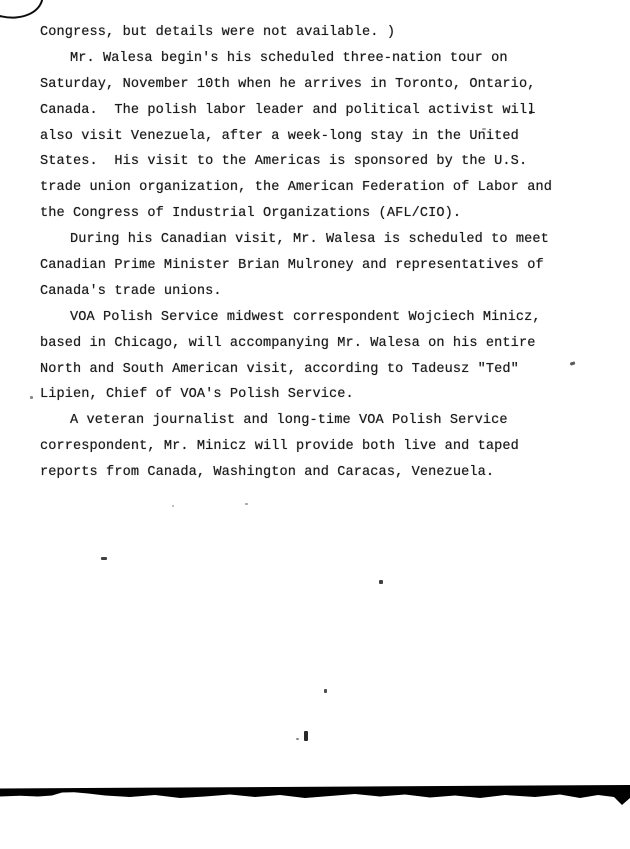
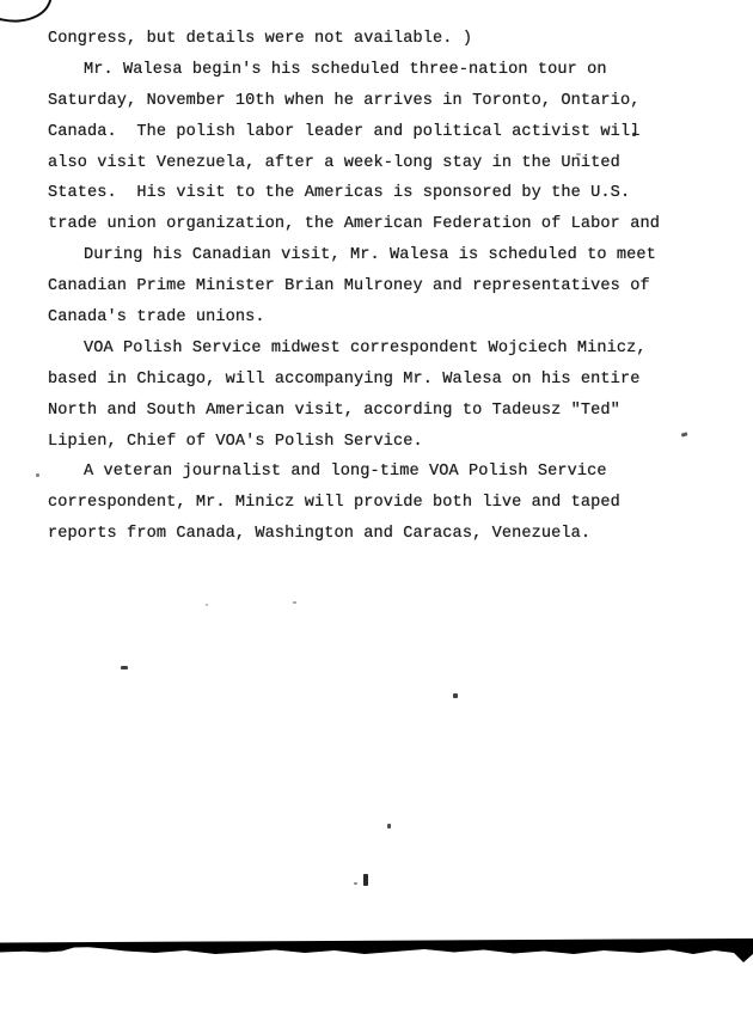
  Congress, but details were not available. )
  Mr. Walesa begin's his scheduled three-nation tour on
  Saturday, November 10th when he arrives in Toronto, Ontario,
  Canada. The polish labor leader and political activist will
  also visit Venezuela, after a week-long stay in the United
  States. His visit to the Americas is sponsored by the U.S.
  trade union organization, the American Federation of Labor and
- the Congress of Industrial Organizations (AFL/CIO).
  During his Canadian visit, Mr. Walesa is scheduled to meet
  Canadian Prime Minister Brian Mulroney and representatives of
  Canada's trade unions.
  VOA Polish Service midwest correspondent Wojciech Minicz,
  based in Chicago, will accompanying Mr. Walesa on his entire
  North and South American visit, according to Tadeusz "Ted"
  Lipien, Chief of VOA's Polish Service.
  A veteran journalist and long-time VOA Polish Service
  correspondent, Mr. Minicz will provide both live and taped
  reports from Canada, Washington and Caracas, Venezuela.
